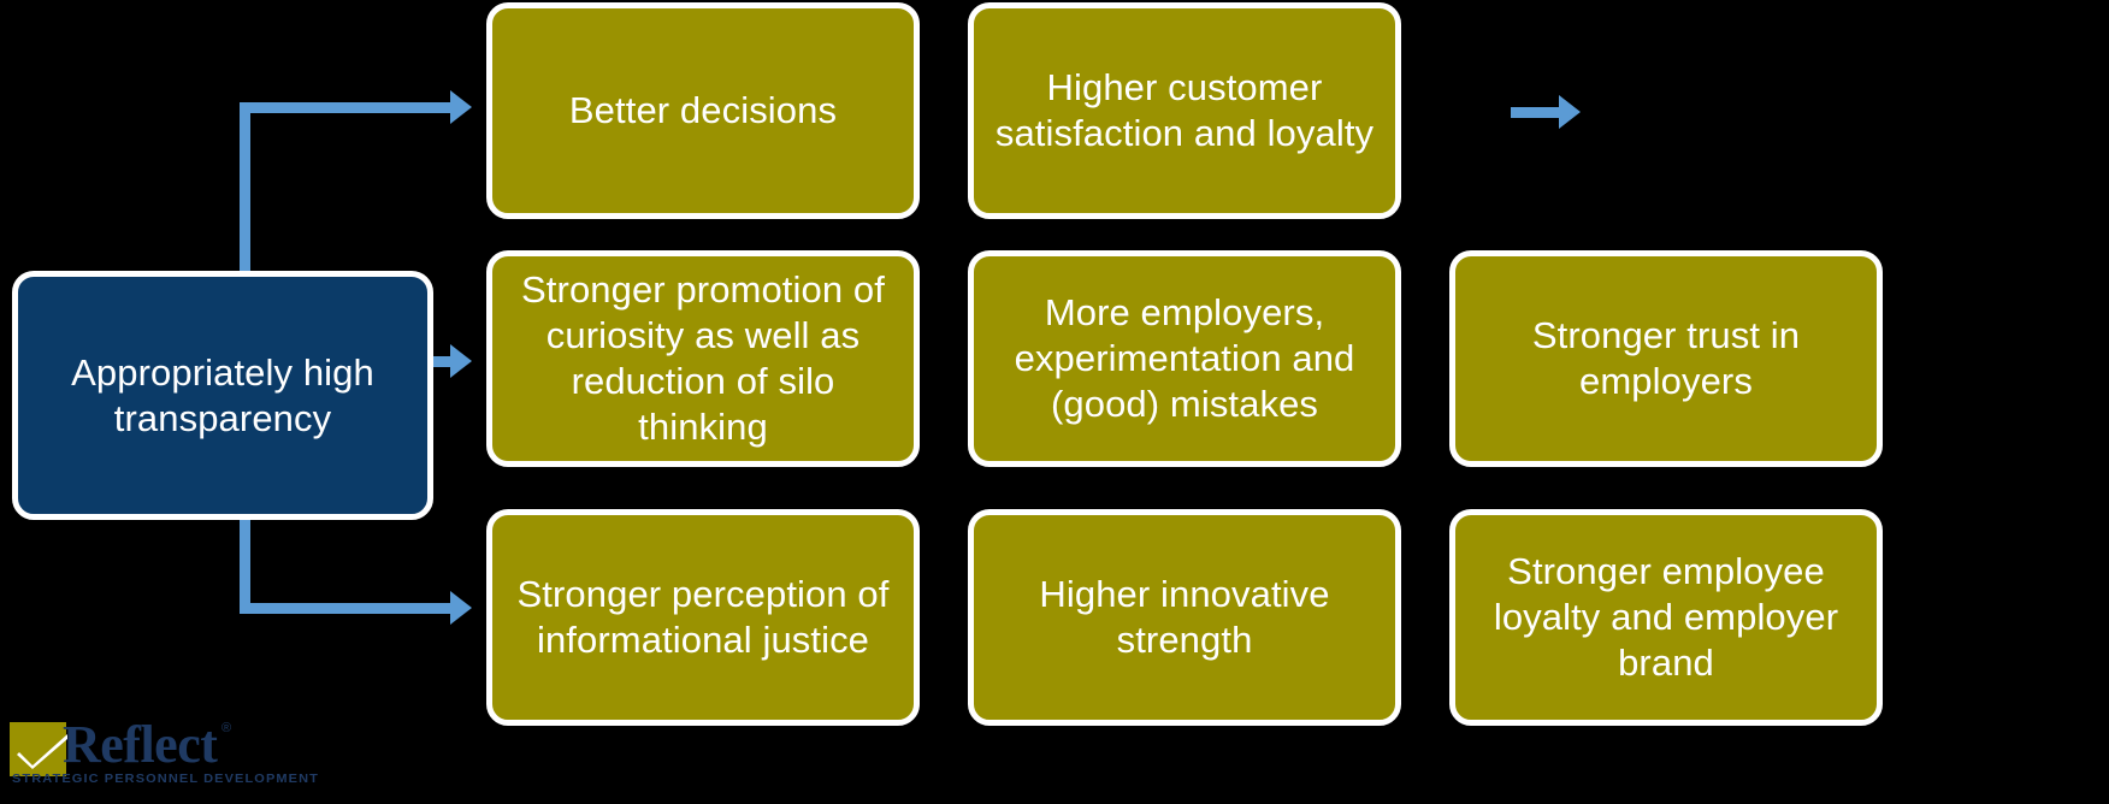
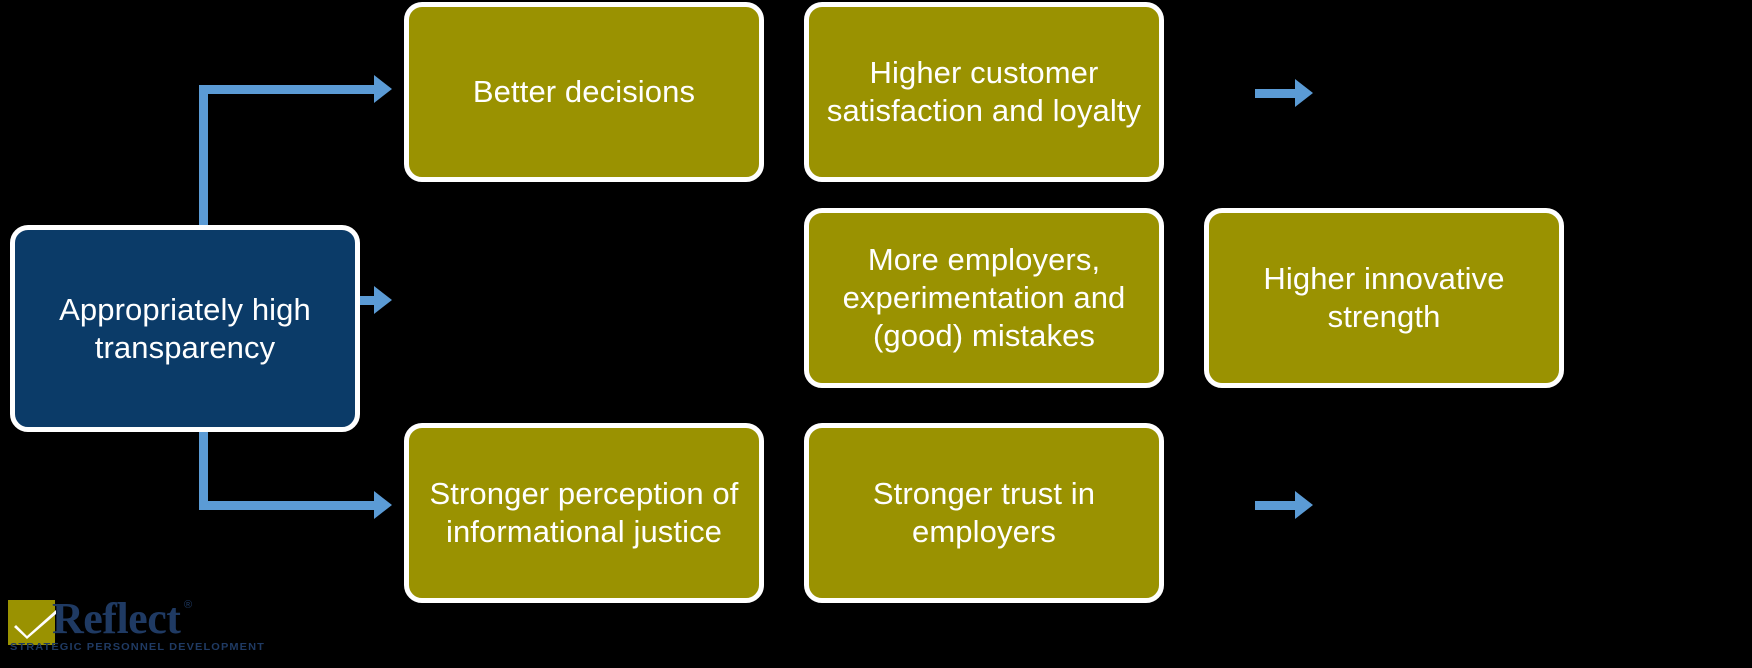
  Appropriately high transparency
  Better decisions
  Higher customer satisfaction and loyalty
- Stronger promotion of curiosity as well as reduction of silo thinking
  More employers, experimentation and (good) mistakes
- Stronger trust in employers
+ Higher innovative strength
  Stronger perception of informational justice
- Higher innovative strength
+ Stronger trust in employers
- Stronger employee loyalty and employer brand
  Reflect
  ®
  STRATEGIC PERSONNEL DEVELOPMENT
